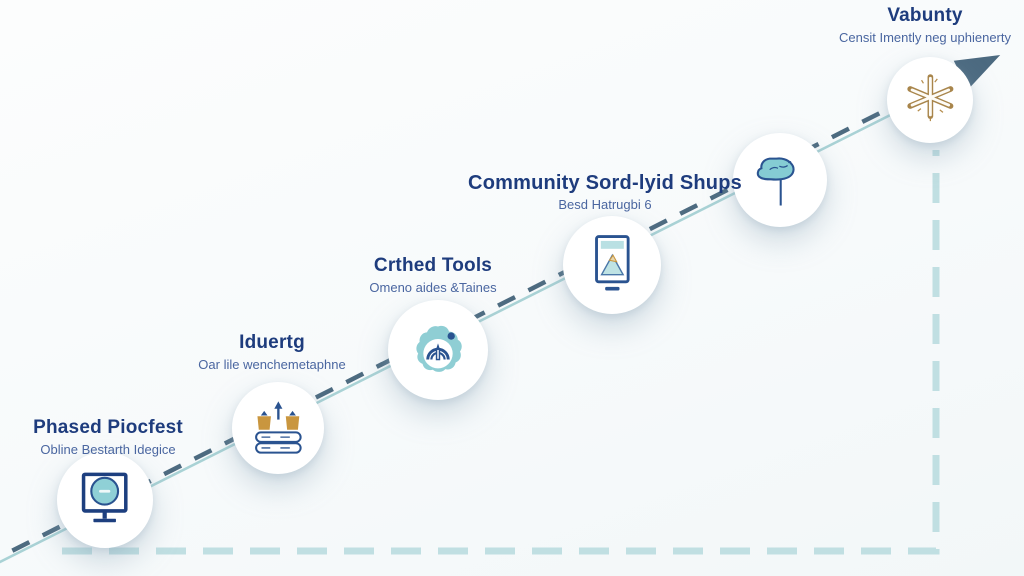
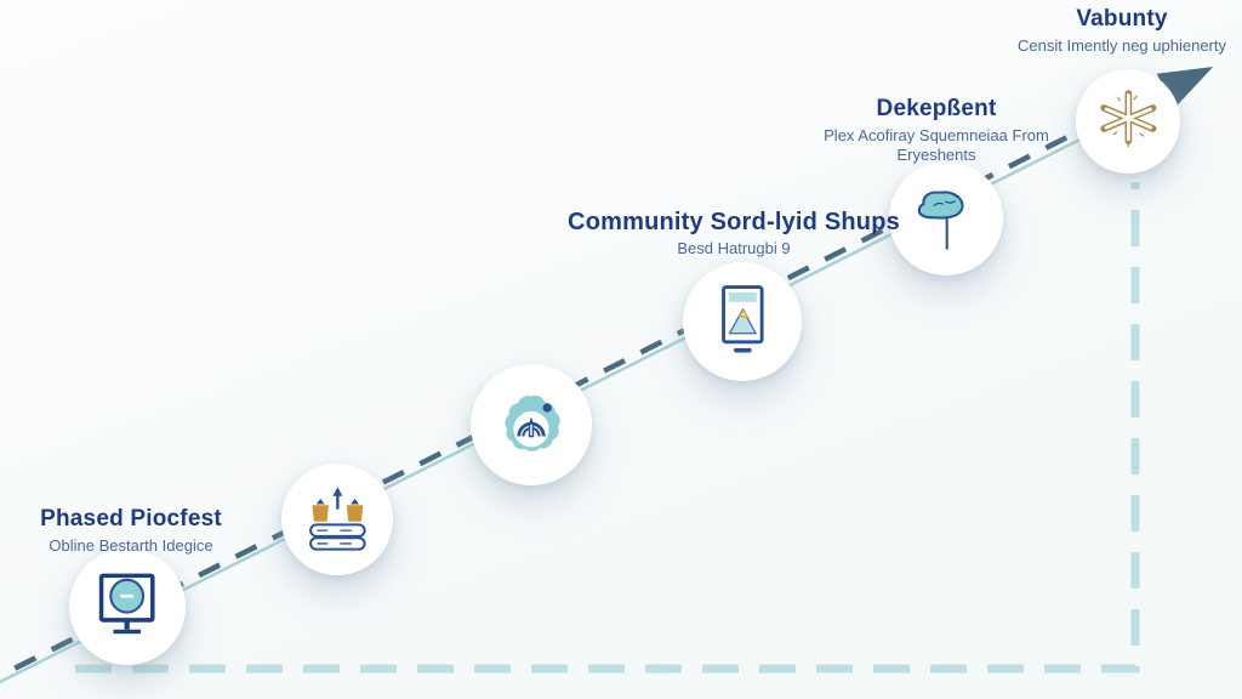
  Phased Piocfest
  Obline Bestarth Idegice
- Iduertg
- Oar lile wenchemetaphne
- Crthed Tools
- Omeno aides &Taines
  Community Sord-lyid Shups
- Besd Hatrugbi 6
+ Besd Hatrugbi 9
+ Dekepßent
+ Plex Acofiray Squemneiaa From Eryeshents
  Vabunty
  Censit Imently neg uphienerty
